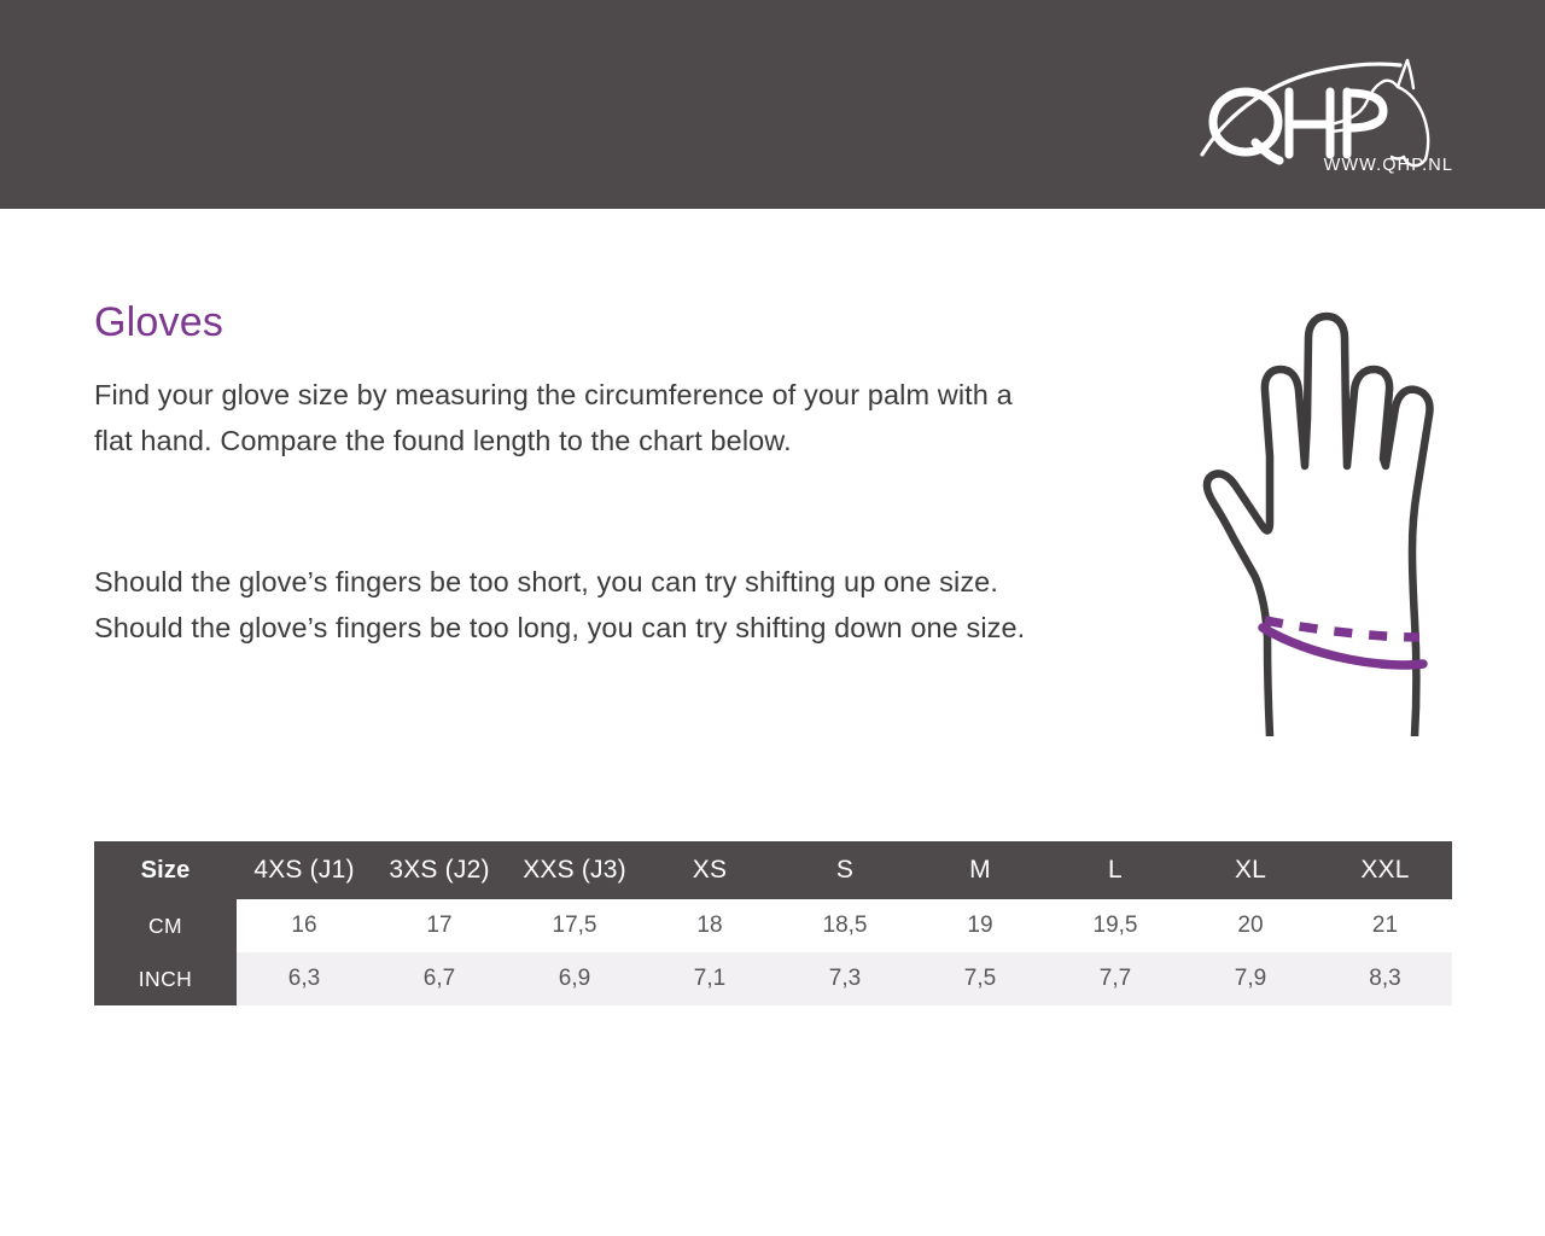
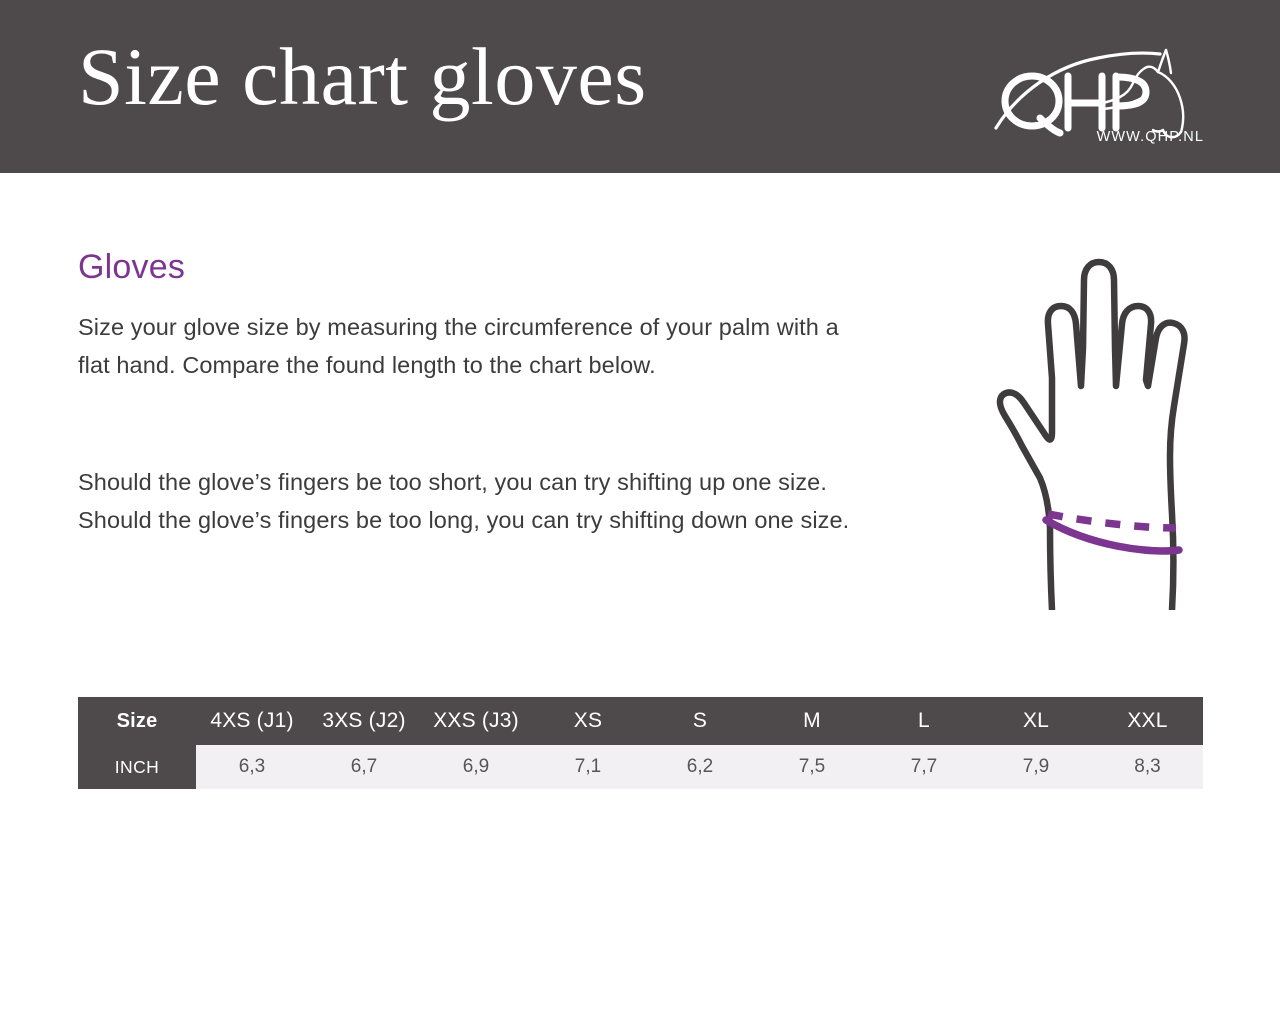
+ Size chart gloves
  WWW.QHP.NL
  Gloves
- Find your glove size by measuring the circumference of your palm with a flat hand. Compare the found length to the chart below.
+ Size your glove size by measuring the circumference of your palm with a flat hand. Compare the found length to the chart below.
  Should the glove’s fingers be too short, you can try shifting up one size. Should the glove’s fingers be too long, you can try shifting down one size.
  Size	4XS (J1)	3XS (J2)	XXS (J3)	XS	S	M	L	XL	XXL
- CM	16	17	17,5	18	18,5	19	19,5	20	21
- INCH	6,3	6,7	6,9	7,1	7,3	7,5	7,7	7,9	8,3
+ INCH	6,3	6,7	6,9	7,1	6,2	7,5	7,7	7,9	8,3
